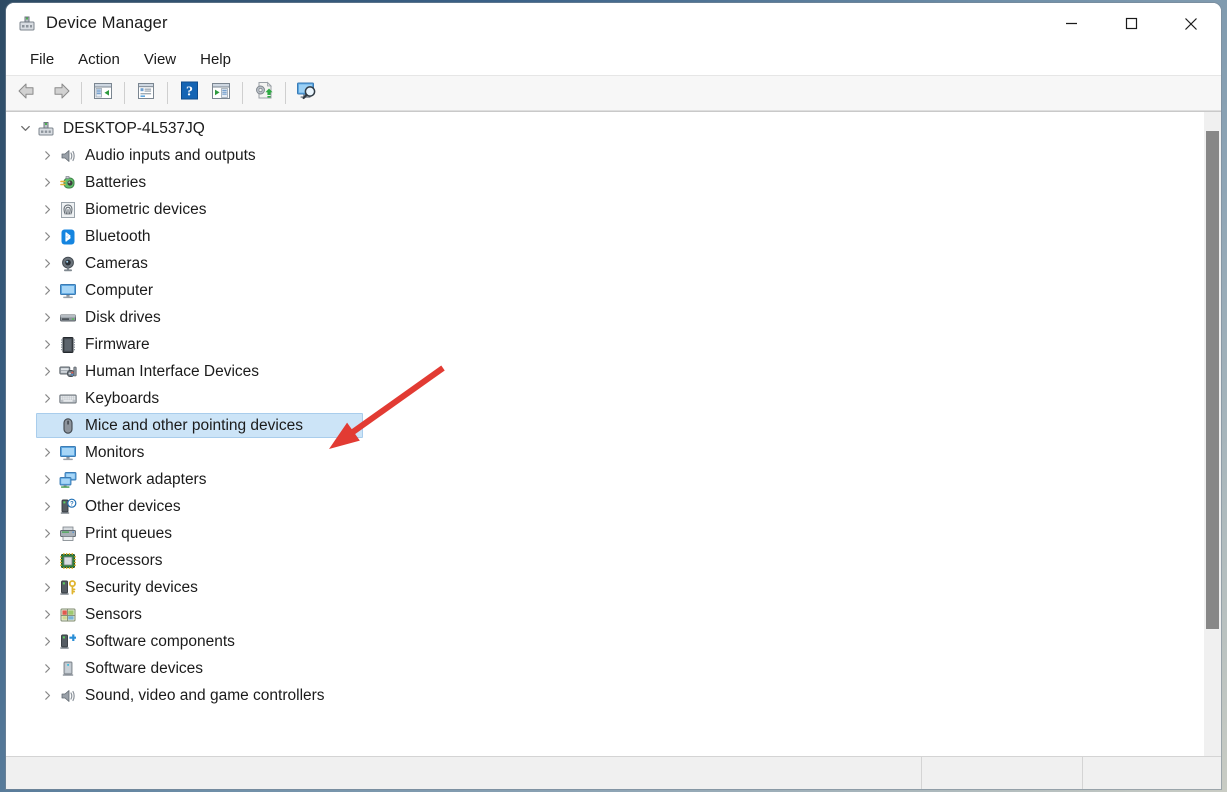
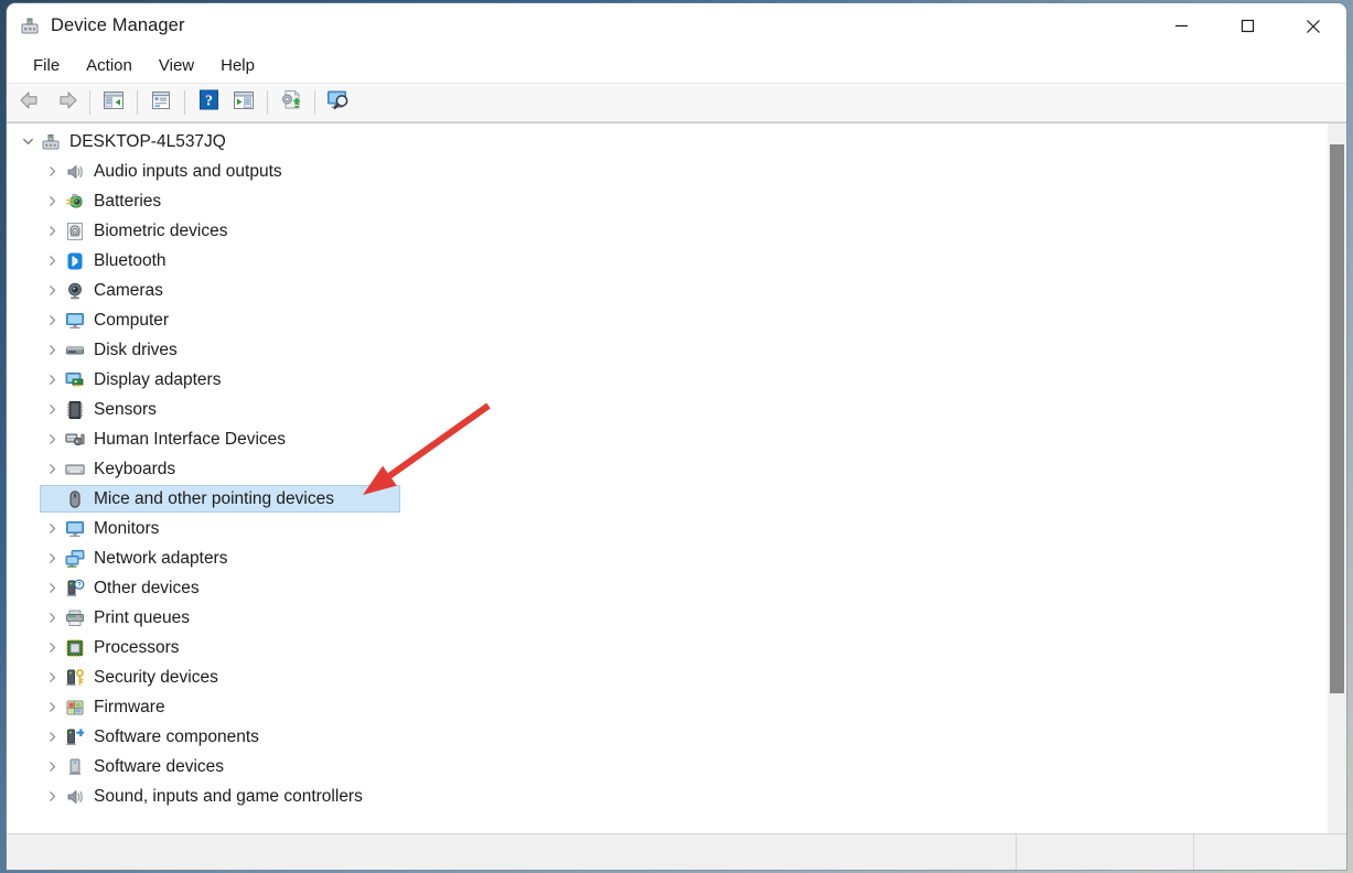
  Device Manager
  File
  Action
  View
  Help
  ?
  DESKTOP-4L537JQ
  Audio inputs and outputs
  Batteries
  Biometric devices
  Bluetooth
  Cameras
  Computer
  Disk drives
+ Display adapters
- Firmware
+ Sensors
  Human Interface Devices
  Keyboards
  Mice and other pointing devices
  Monitors
  Network adapters
  Other devices
  Print queues
  Processors
  Security devices
- Sensors
+ Firmware
  Software components
  Software devices
- Sound, video and game controllers
+ Sound, inputs and game controllers
